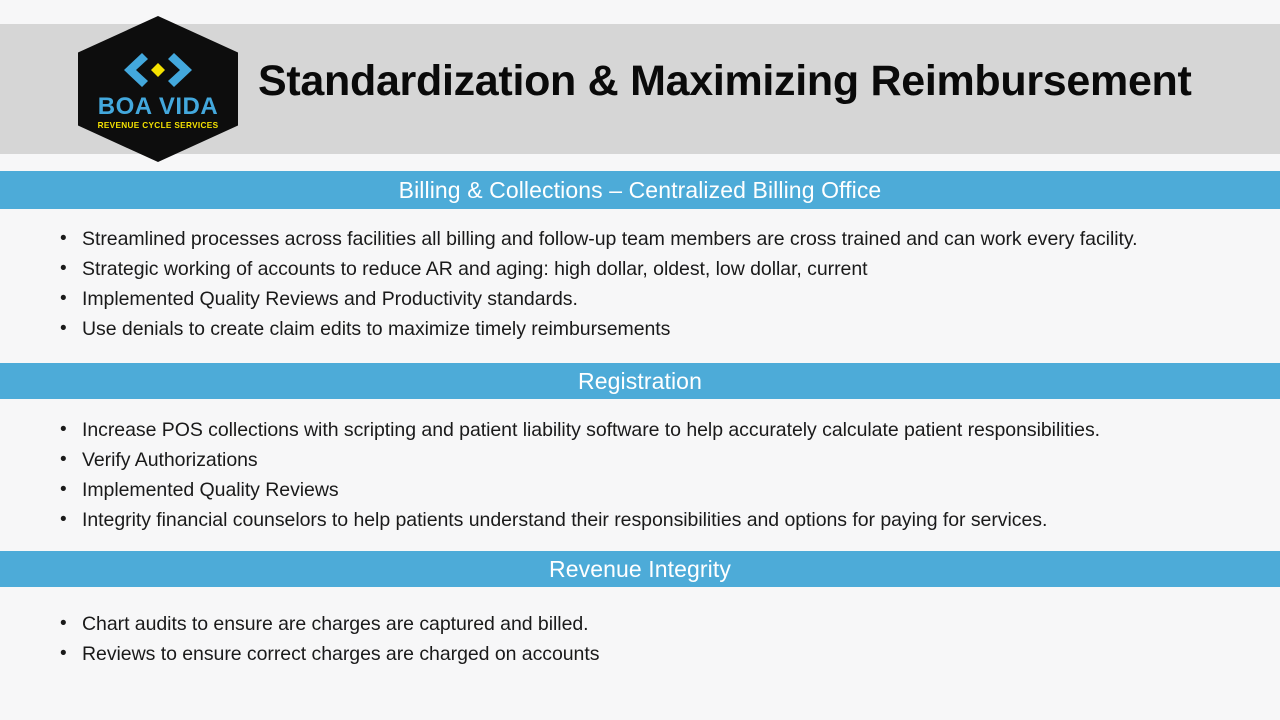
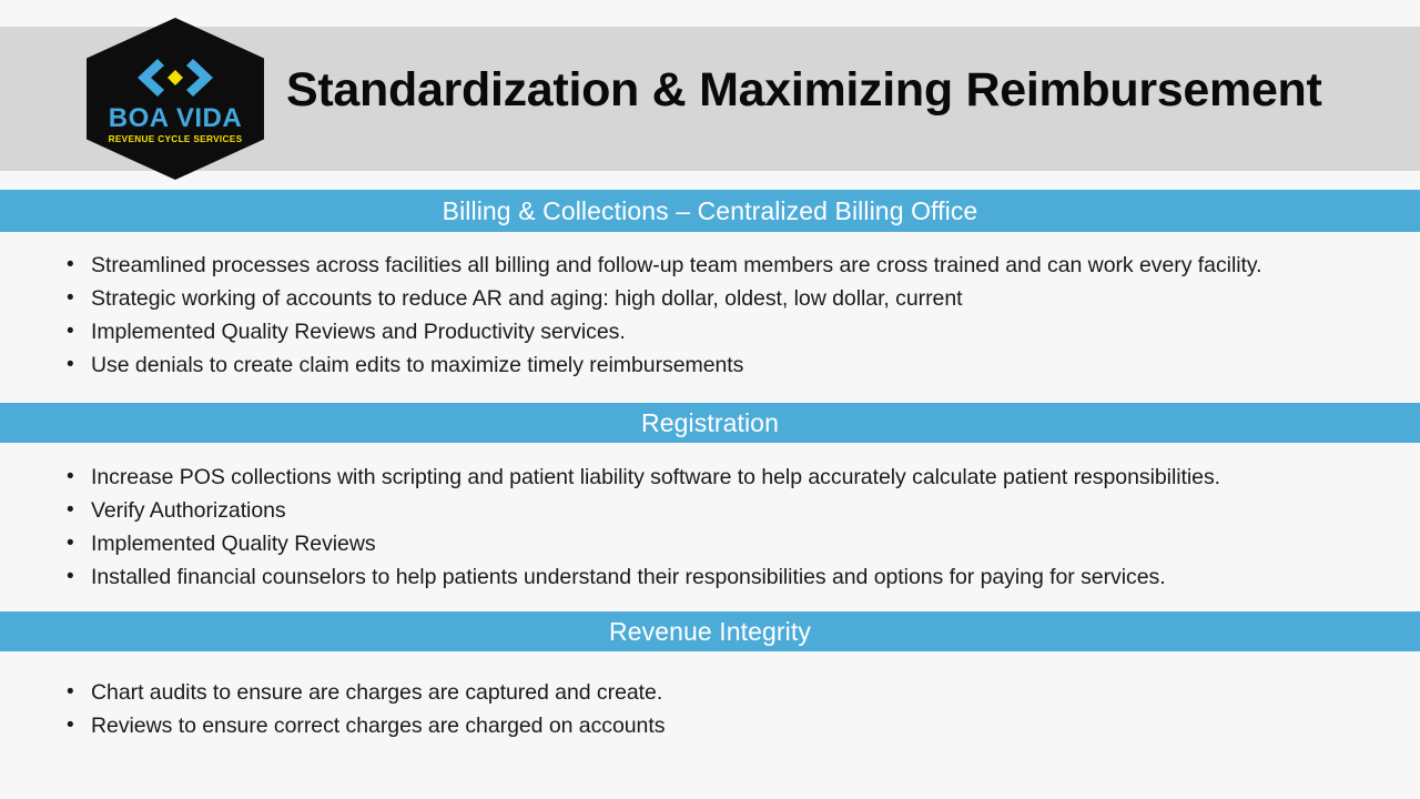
  BOA VIDA
  REVENUE CYCLE SERVICES
  Standardization & Maximizing Reimbursement
  Billing & Collections – Centralized Billing Office
  •
  Streamlined processes across facilities all billing and follow-up team members are cross trained and can work every facility.
  •
  Strategic working of accounts to reduce AR and aging: high dollar, oldest, low dollar, current
  •
- Implemented Quality Reviews and Productivity standards.
+ Implemented Quality Reviews and Productivity services.
  •
  Use denials to create claim edits to maximize timely reimbursements
  Registration
  •
  Increase POS collections with scripting and patient liability software to help accurately calculate patient responsibilities.
  •
  Verify Authorizations
  •
  Implemented Quality Reviews
  •
- Integrity financial counselors to help patients understand their responsibilities and options for paying for services.
+ Installed financial counselors to help patients understand their responsibilities and options for paying for services.
  Revenue Integrity
  •
- Chart audits to ensure are charges are captured and billed.
+ Chart audits to ensure are charges are captured and create.
  •
  Reviews to ensure correct charges are charged on accounts
